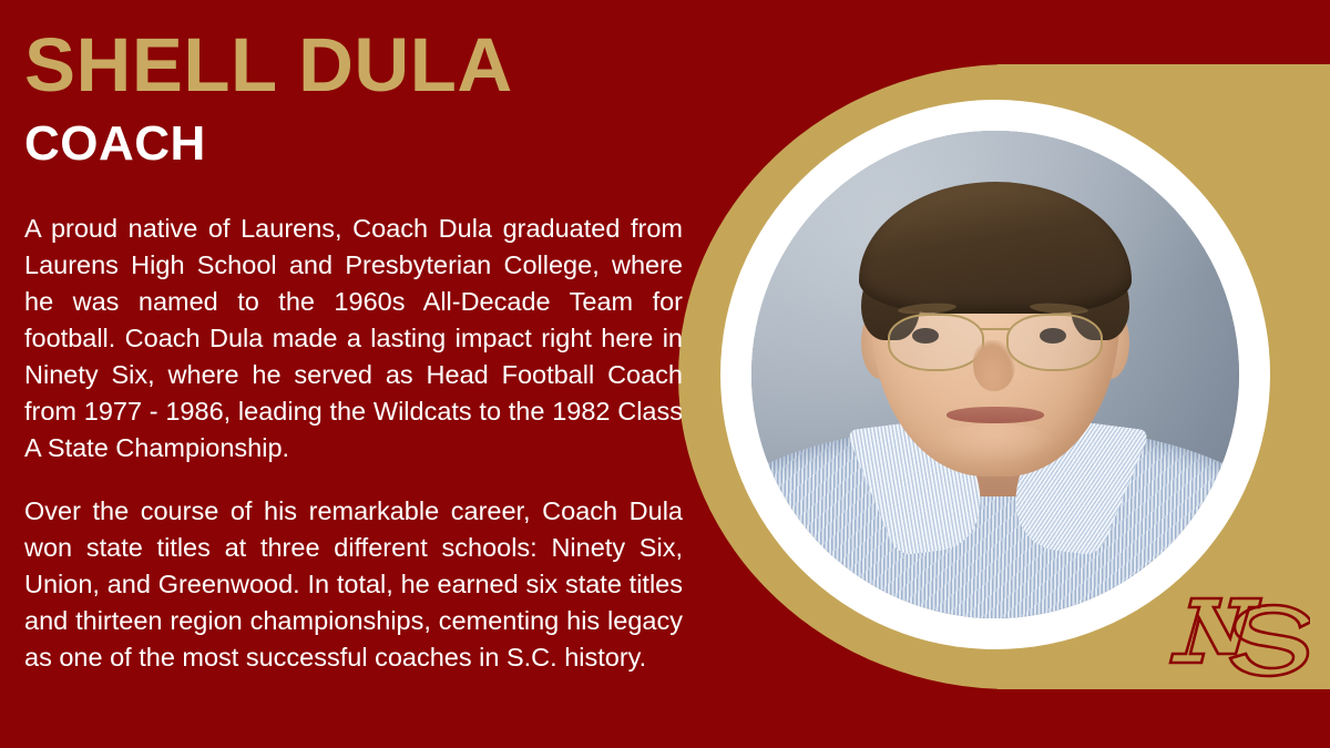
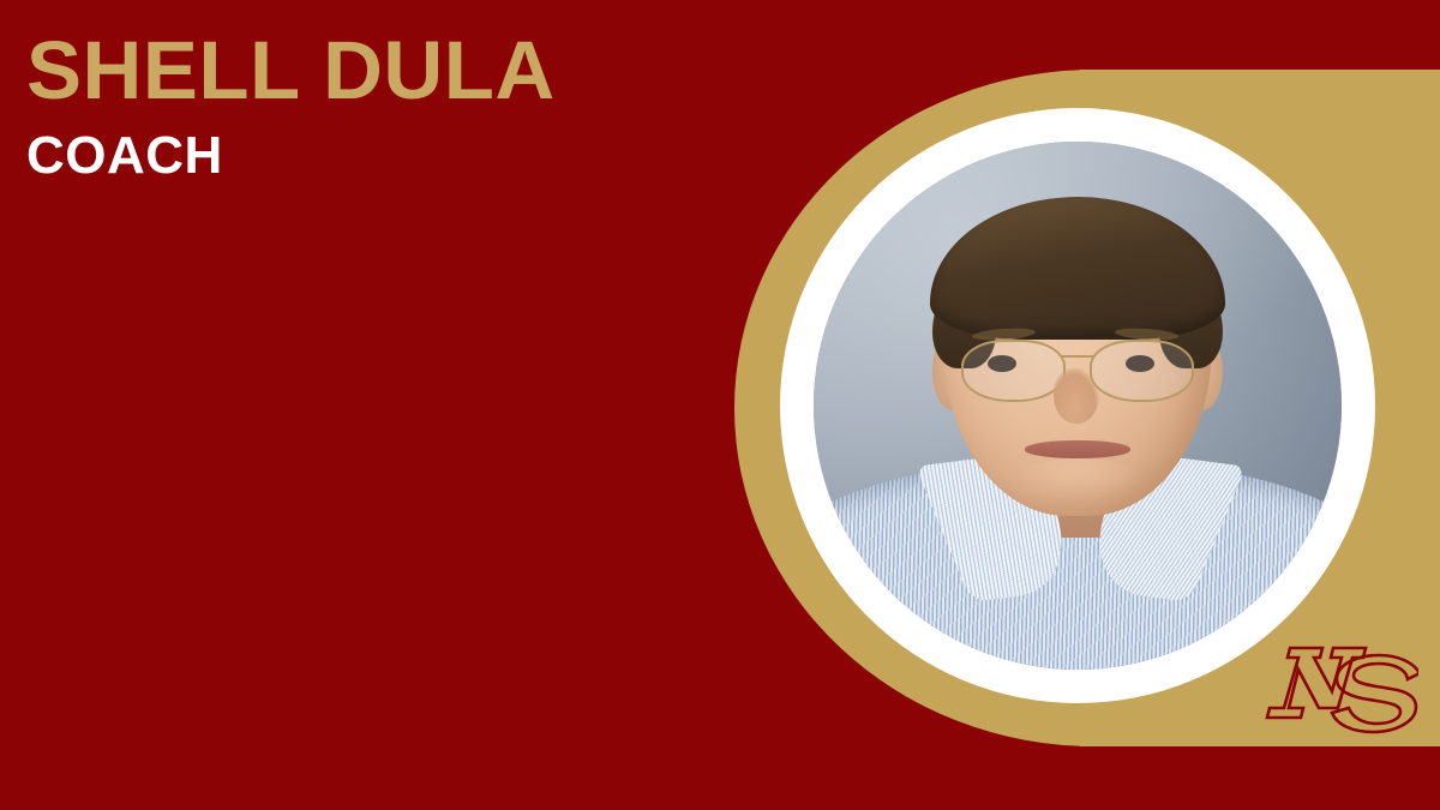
  SHELL DULA
  COACH
- A proud native of Laurens, Coach Dula graduated from Laurens High School and Presbyterian College, where he was named to the 1960s All-Decade Team for football. Coach Dula made a lasting impact right here in Ninety Six, where he served as Head Football Coach from 1977 - 1986, leading the Wildcats to the 1982 Class A State Championship.
- Over the course of his remarkable career, Coach Dula won state titles at three different schools: Ninety Six, Union, and Greenwood. In total, he earned six state titles and thirteen region championships, cementing his legacy as one of the most successful coaches in S.C. history.
